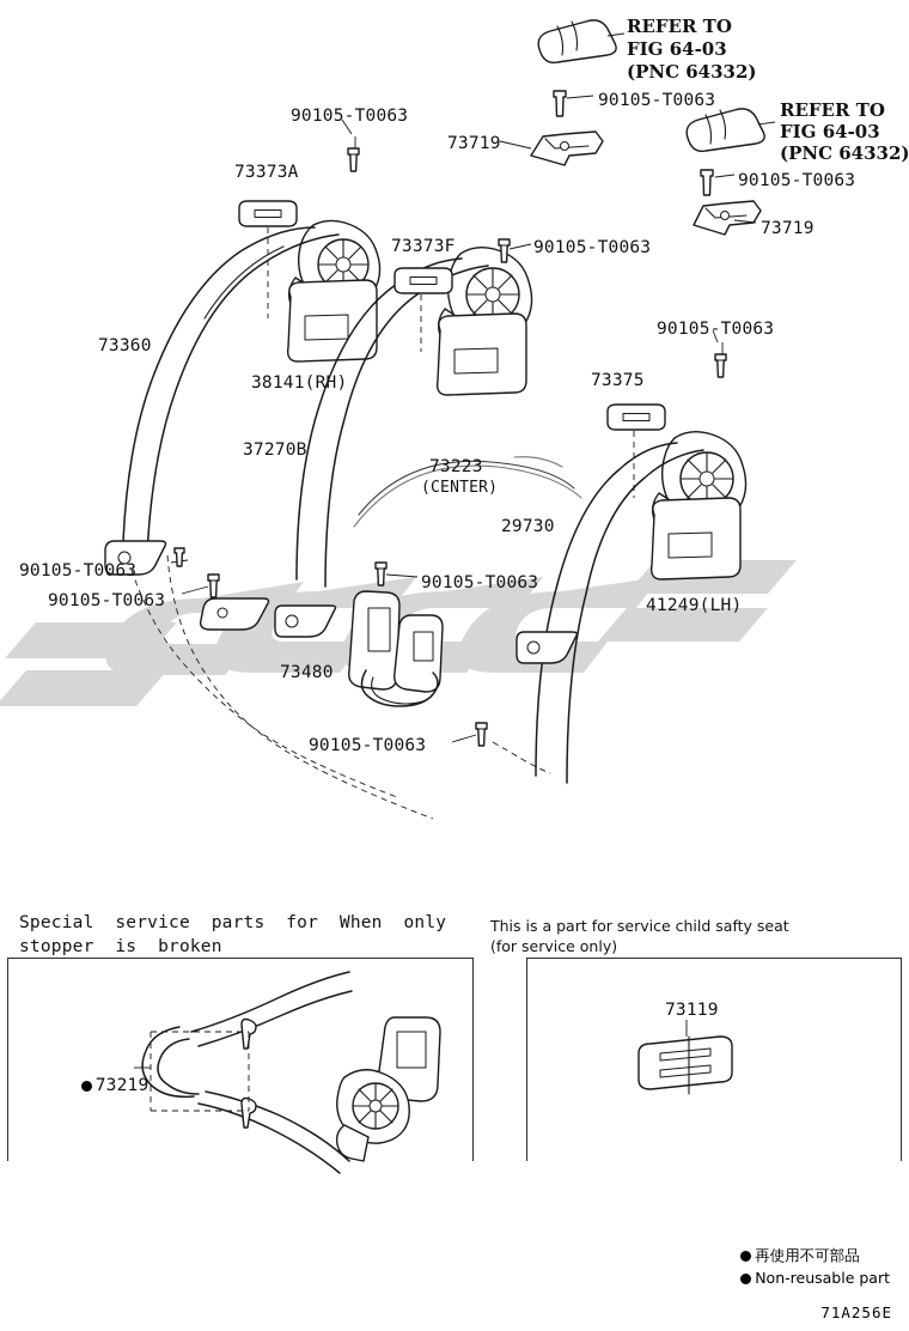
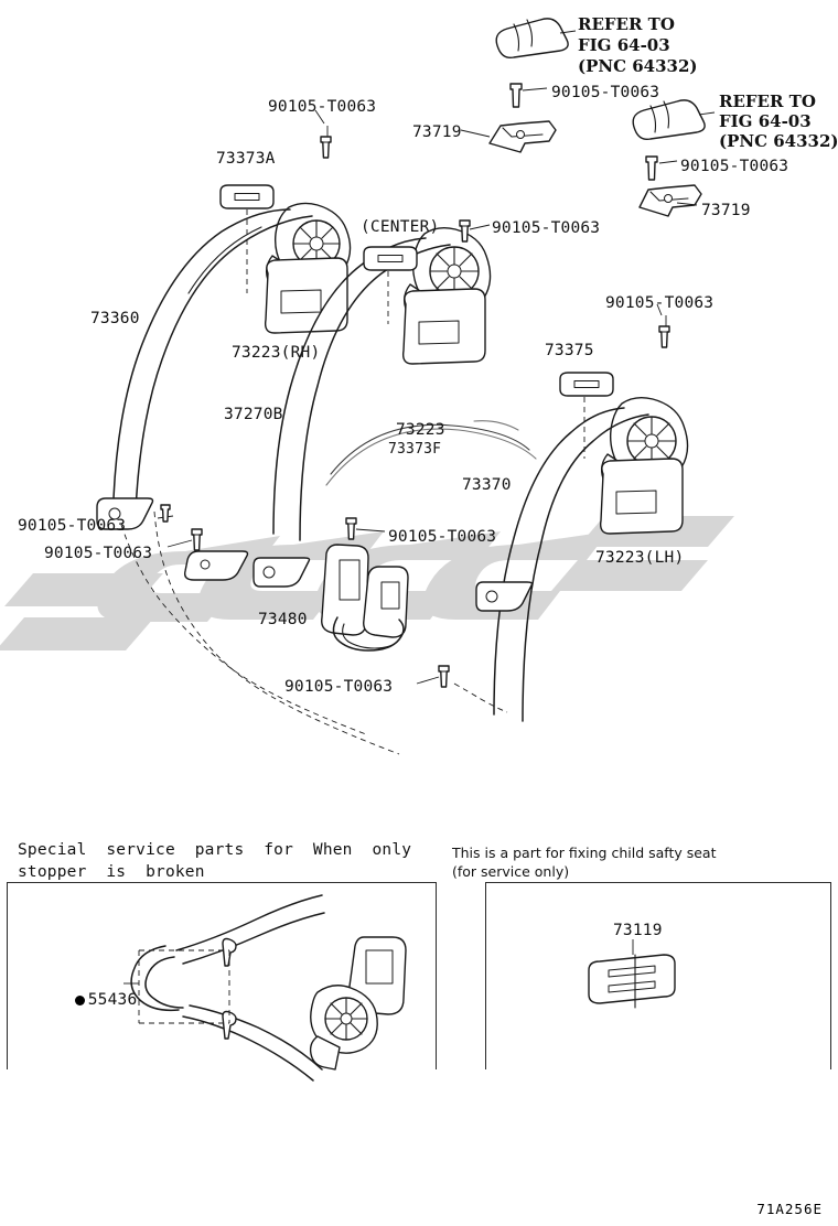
  REFER TO
  FIG 64-03
  (PNC 64332)
  90105-T0063
  REFER TO
  FIG 64-03
  (PNC 64332)
  90105-T0063
  73719
  90105-T0063
  73373A
  73719
- 73373F
+ (CENTER)
  90105-T0063
  90105-T0063
  73360
- 38141(RH)
+ 73223(RH)
  73375
  37270B
  73223
- (CENTER)
+ 73373F
- 29730
+ 73370
  90105-T0063
  90105-T0063
  90105-T0063
- 41249(LH)
+ 73223(LH)
  73480
  90105-T0063
  73119
  Special service parts for When only
  stopper is broken
- This is a part for service child safty seat
+ This is a part for fixing child safty seat
  (for service only)
- 73219
+ 55436
- 再使用不可部品
- Non-reusable part
  71A256E
